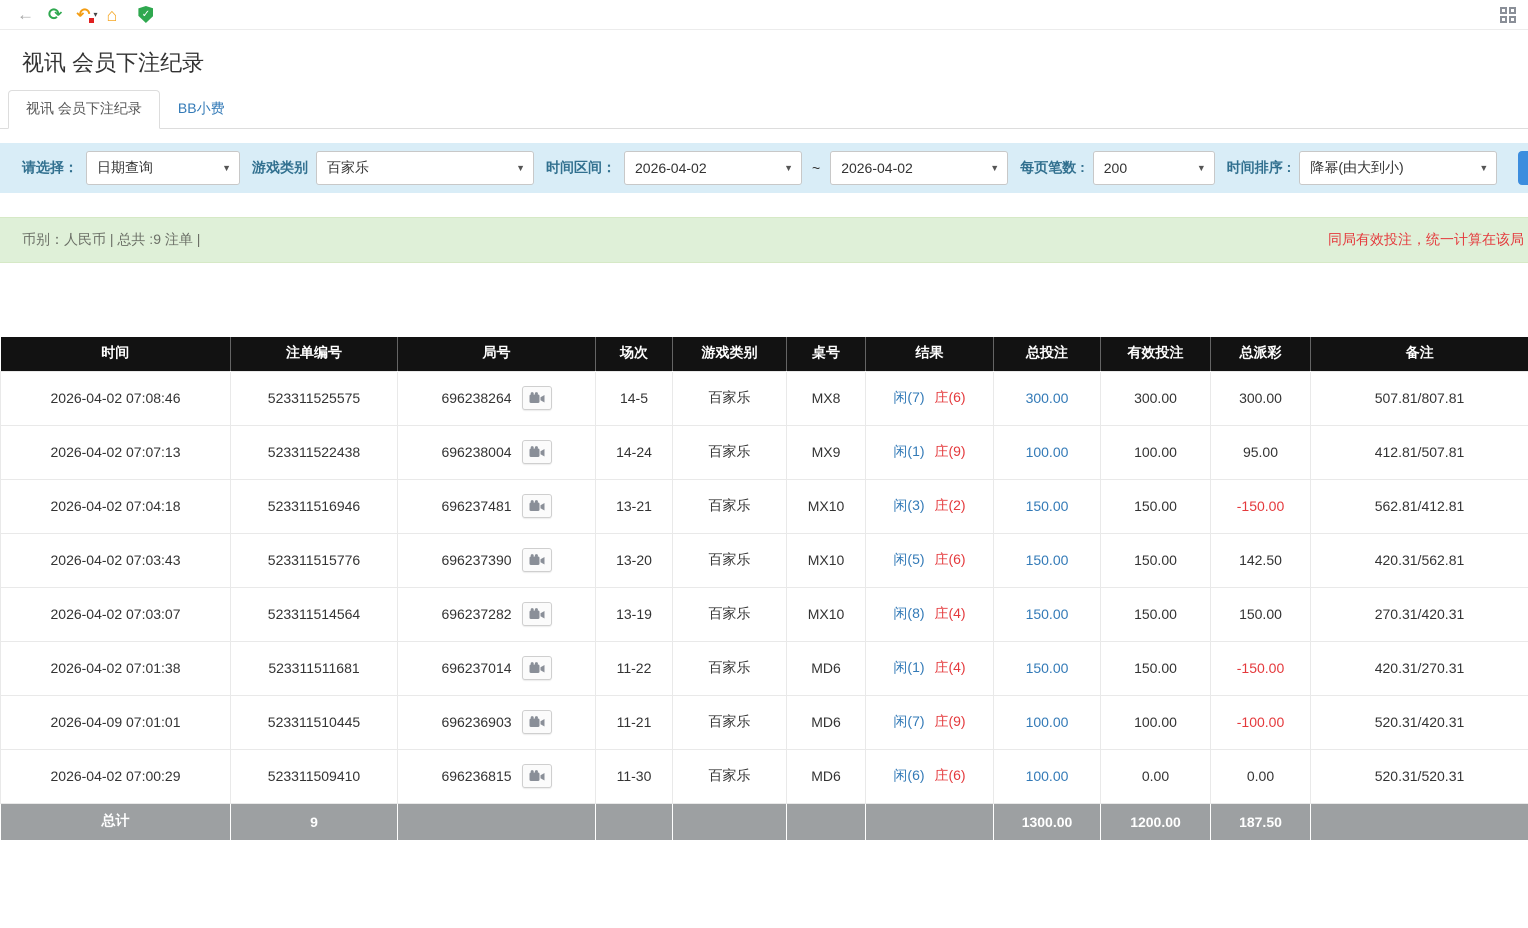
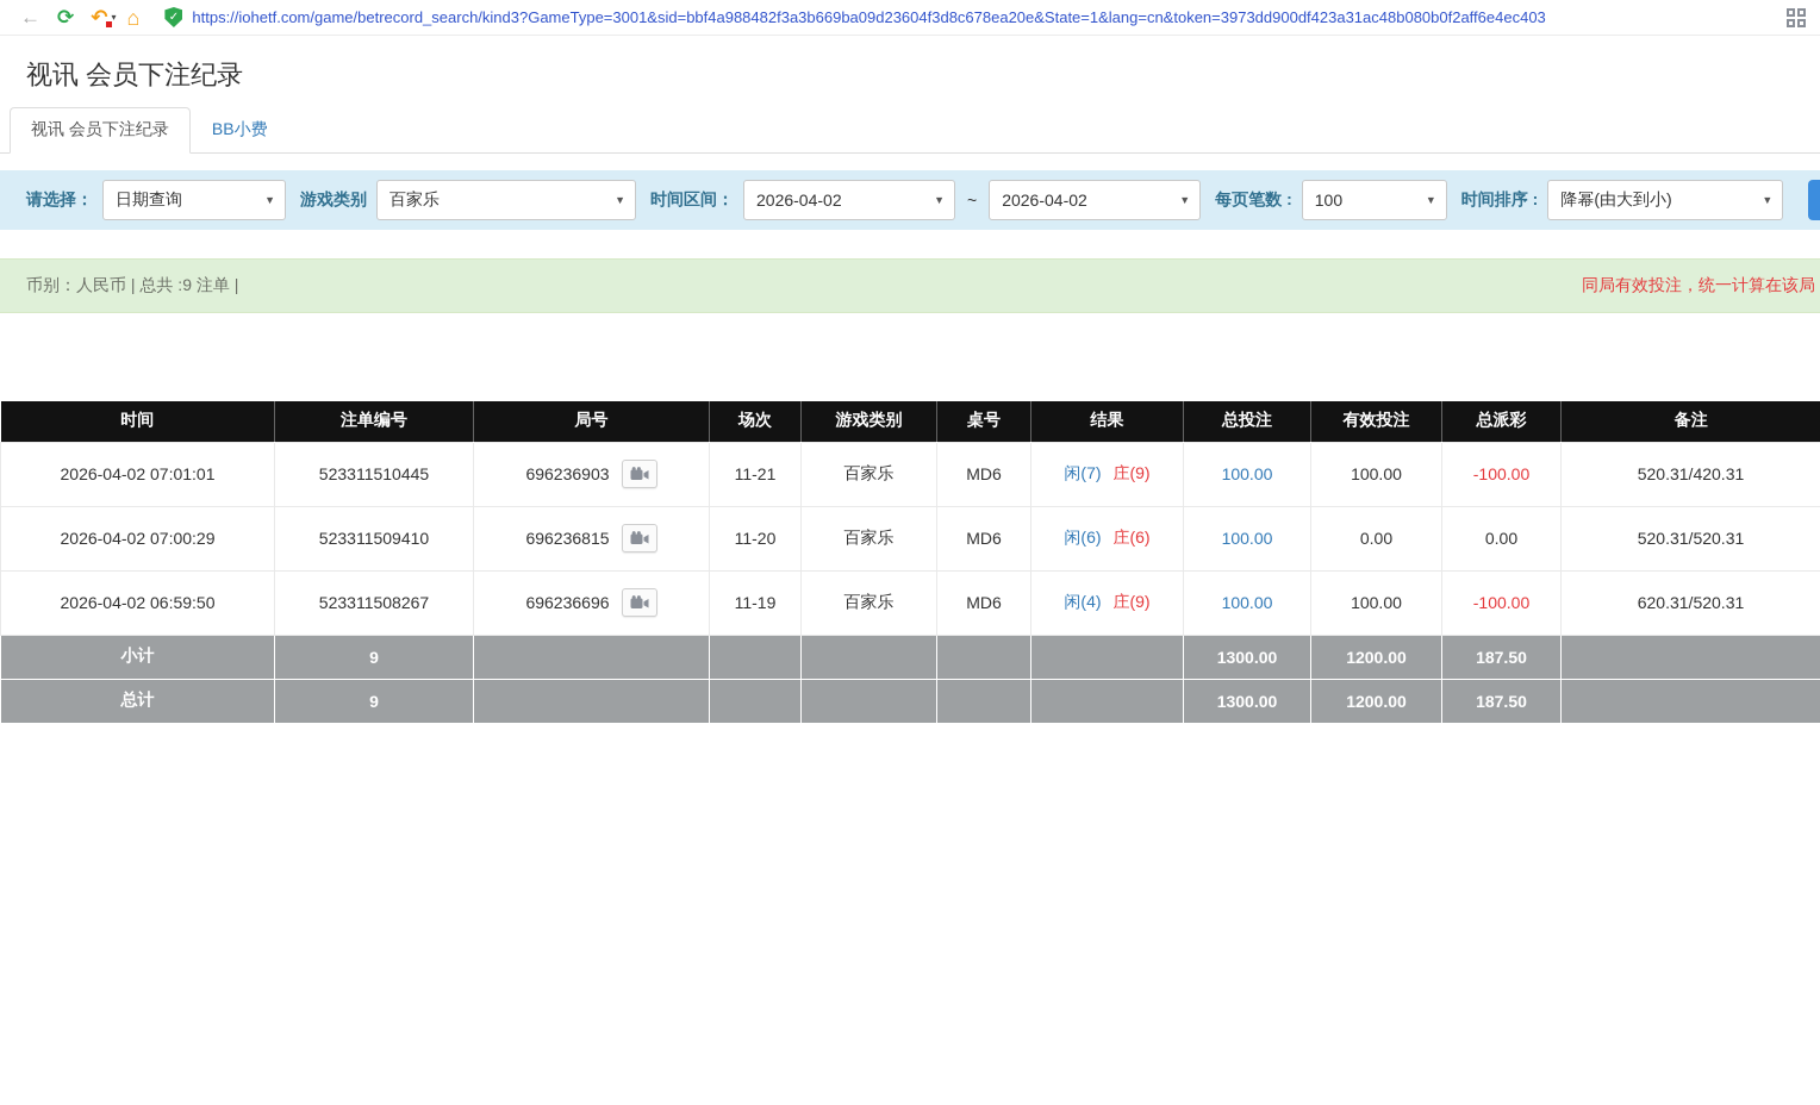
  ←
  ⟳
  ↶
  ▾
  ⌂
  ✓
+ https://iohetf.com/game/betrecord_search/kind3?GameType=3001&sid=bbf4a988482f3a3b669ba09d23604f3d8c678ea20e&State=1&lang=cn&token=3973dd900df423a31ac48b080b0f2aff6e4ec403
  视讯 会员下注纪录
  视讯 会员下注纪录
  BB小费
  请选择：
  日期查询
  ▼
  游戏类别
  百家乐
  ▼
  时间区间：
  2026-04-02
  ▼
  ~
  2026-04-02
  ▼
  每页笔数 :
- 200
+ 100
  ▼
  时间排序 :
  降幂(由大到小)
  ▼
  币别：人民币 | 总共 :9 注单 |
  同局有效投注，统一计算在该局
  时间	注单编号	局号	场次	游戏类别	桌号	结果	总投注	有效投注	总派彩	备注
- 2026-04-02 07:08:46	523311525575	696238264	14-5	百家乐	MX8	闲(7) 庄(6)	300.00	300.00	300.00	507.81/807.81
- 2026-04-02 07:07:13	523311522438	696238004	14-24	百家乐	MX9	闲(1) 庄(9)	100.00	100.00	95.00	412.81/507.81
- 2026-04-02 07:04:18	523311516946	696237481	13-21	百家乐	MX10	闲(3) 庄(2)	150.00	150.00	-150.00	562.81/412.81
- 2026-04-02 07:03:43	523311515776	696237390	13-20	百家乐	MX10	闲(5) 庄(6)	150.00	150.00	142.50	420.31/562.81
- 2026-04-02 07:03:07	523311514564	696237282	13-19	百家乐	MX10	闲(8) 庄(4)	150.00	150.00	150.00	270.31/420.31
- 2026-04-02 07:01:38	523311511681	696237014	11-22	百家乐	MD6	闲(1) 庄(4)	150.00	150.00	-150.00	420.31/270.31
- 2026-04-09 07:01:01	523311510445	696236903	11-21	百家乐	MD6	闲(7) 庄(9)	100.00	100.00	-100.00	520.31/420.31
+ 2026-04-02 07:01:01	523311510445	696236903	11-21	百家乐	MD6	闲(7) 庄(9)	100.00	100.00	-100.00	520.31/420.31
- 2026-04-02 07:00:29	523311509410	696236815	11-30	百家乐	MD6	闲(6) 庄(6)	100.00	0.00	0.00	520.31/520.31
+ 2026-04-02 07:00:29	523311509410	696236815	11-20	百家乐	MD6	闲(6) 庄(6)	100.00	0.00	0.00	520.31/520.31
+ 2026-04-02 06:59:50	523311508267	696236696	11-19	百家乐	MD6	闲(4) 庄(9)	100.00	100.00	-100.00	620.31/520.31
+ 小计	9						1300.00	1200.00	187.50
  总计	9						1300.00	1200.00	187.50
